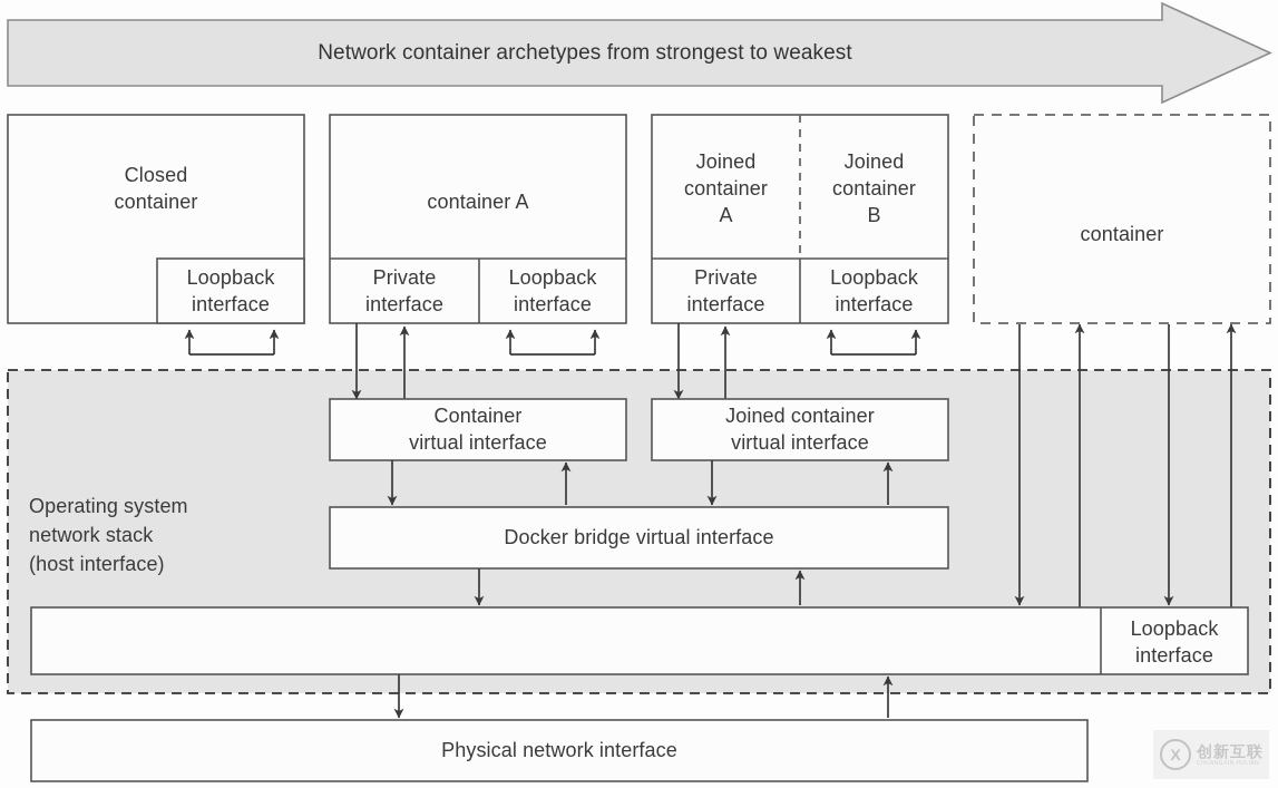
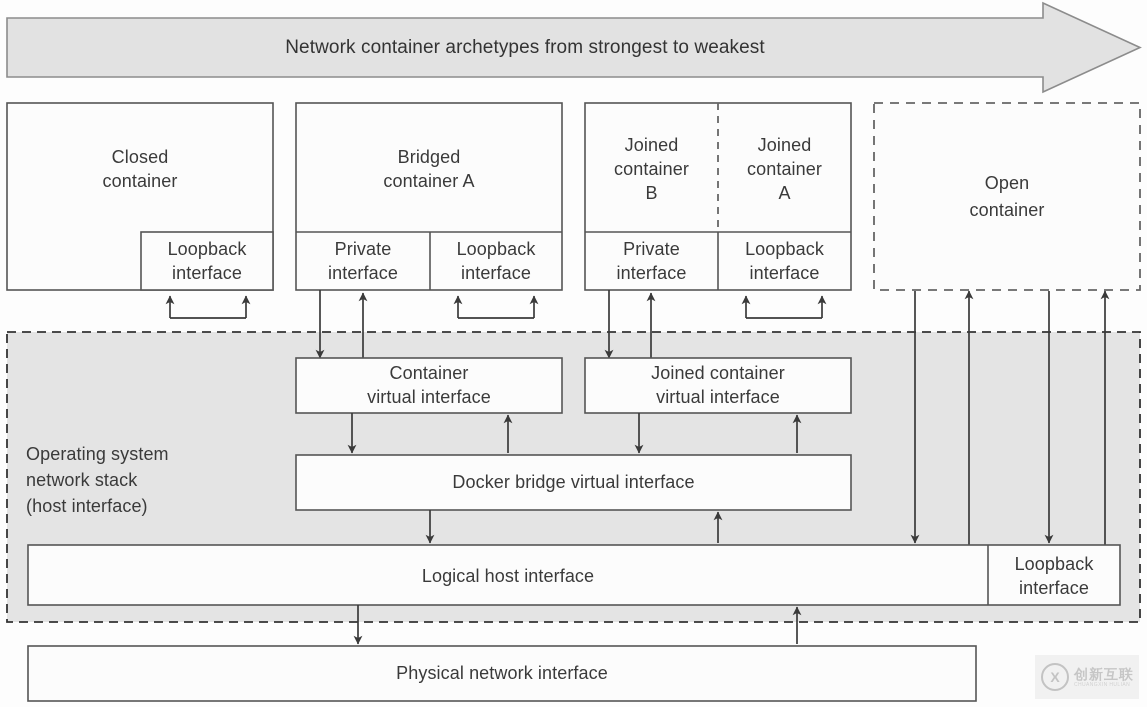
  Network container archetypes from strongest to weakest
  Closed
  container
  Loopback
  interface
+ Bridged
  container A
  Private
  interface
  Loopback
  interface
  Joined
  container
- A
+ B
  Private
  interface
  Joined
  container
- B
+ A
  Loopback
  interface
+ Open
  container
  Operating system
  network stack
  (host interface)
  Container
  virtual interface
  Joined container
  virtual interface
  Docker bridge virtual interface
+ Logical host interface
  Loopback
  interface
  Physical network interface
  X
  创新互联
